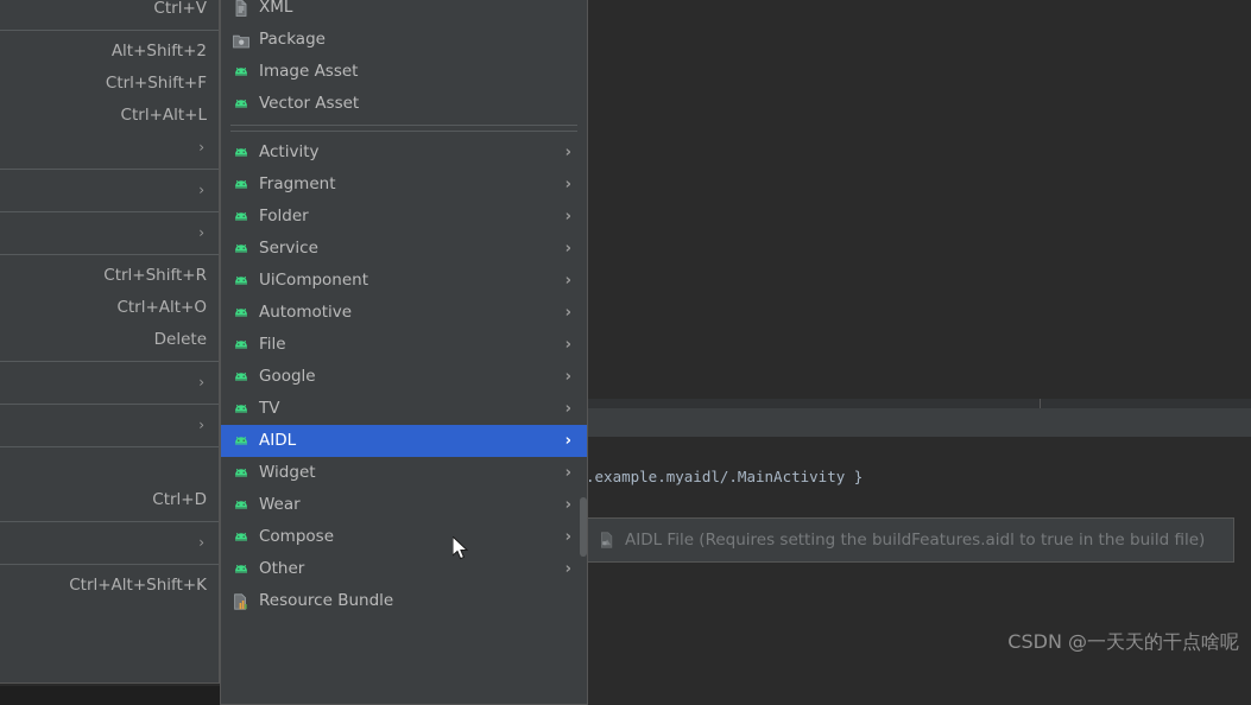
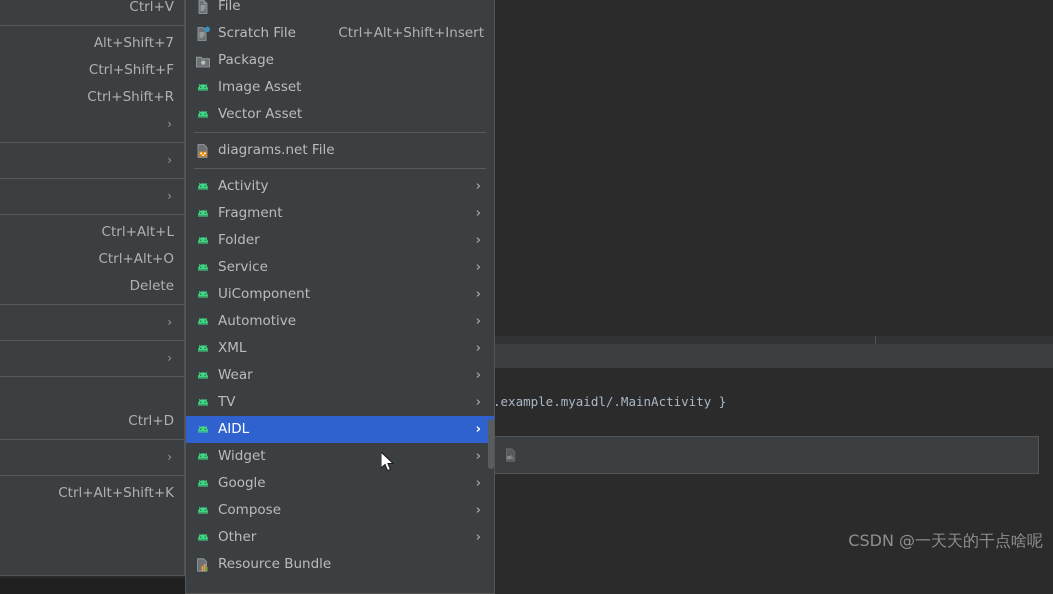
  .example.myaidl/.MainActivity }
  CSDN @一天天的干点啥呢
- AIDL File (Requires setting the buildFeatures.aidl to true in the build file)
  Ctrl+V
- Alt+Shift+2
+ Alt+Shift+7
  Ctrl+Shift+F
- Ctrl+Alt+L
+ Ctrl+Shift+R
  ›
  ›
  ›
- Ctrl+Shift+R
+ Ctrl+Alt+L
  Ctrl+Alt+O
  Delete
  ›
  ›
  Ctrl+D
  ›
  Ctrl+Alt+Shift+K
- XML
+ File
+ Scratch File
+ Ctrl+Alt+Shift+Insert
  Package
  Image Asset
  Vector Asset
+ diagrams.net File
  Activity
  ›
  Fragment
  ›
  Folder
  ›
  Service
  ›
  UiComponent
  ›
  Automotive
  ›
- File
+ XML
  ›
- Google
+ Wear
  ›
  TV
  ›
  AIDL
  ›
  Widget
  ›
- Wear
+ Google
  ›
  Compose
  ›
  Other
  ›
  Resource Bundle
